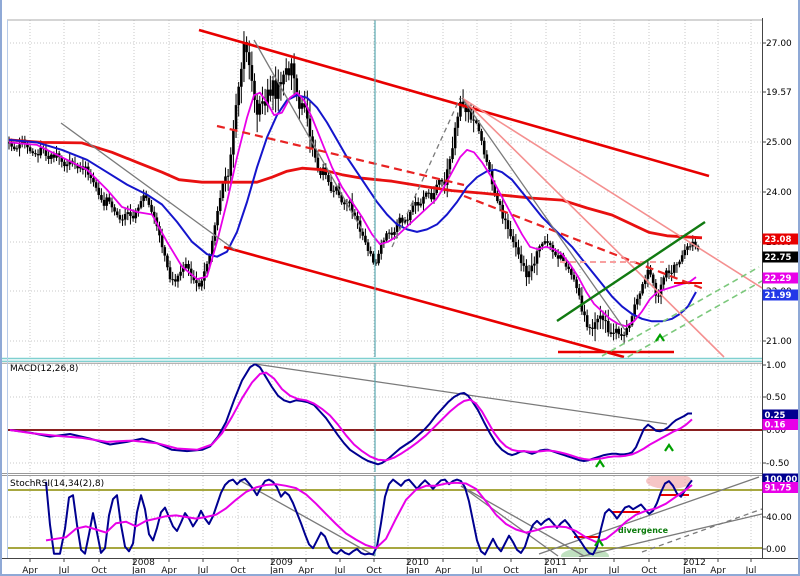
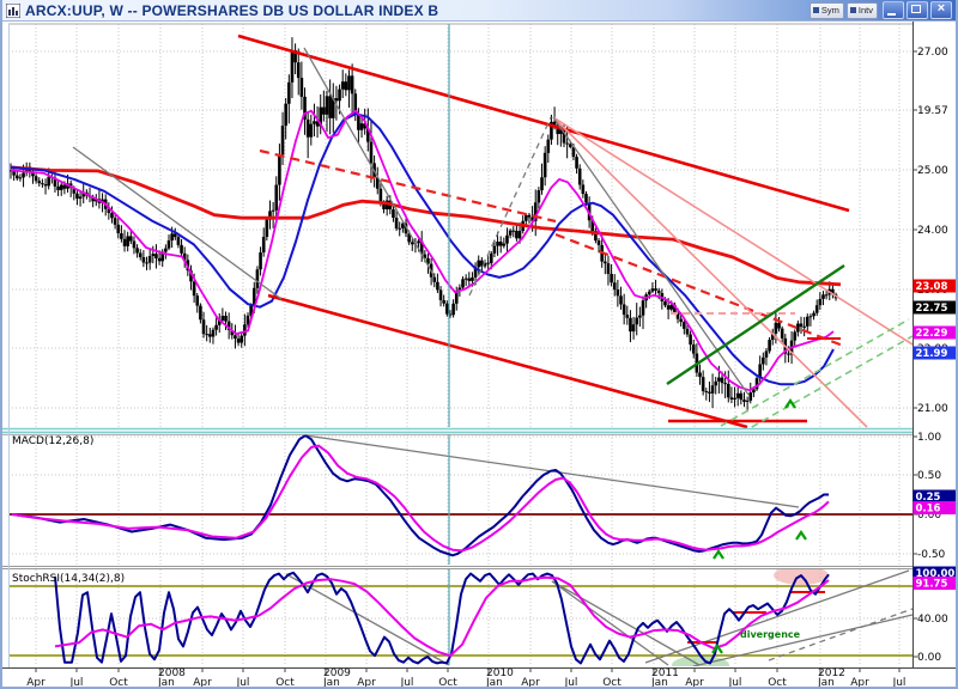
+ ARCX:UUP, W -- POWERSHARES DB US DOLLAR INDEX B
+ Sym
+ Intv
+ ×
  27.00
  19.57
  25.00
  24.00
  21.00
  1.00
  0.50
  0.00
  -0.50
  40.00
  0.00
  23.08
  22.75
  22.29
  21.99
  0.25
  0.16
  100.00
  91.75
  Apr
  Jul
  Oct
  2008
  Jan
  Apr
  Jul
  Oct
  2009
  Jan
  Apr
  Jul
  Oct
  2010
  Jan
  Apr
  Jul
  Oct
  2011
  Jan
  Apr
  Jul
  Oct
  2012
  Jan
  Apr
  Jul
  MACD(12,26,8)
  StochRSI(14,34(2),8)
  divergence
